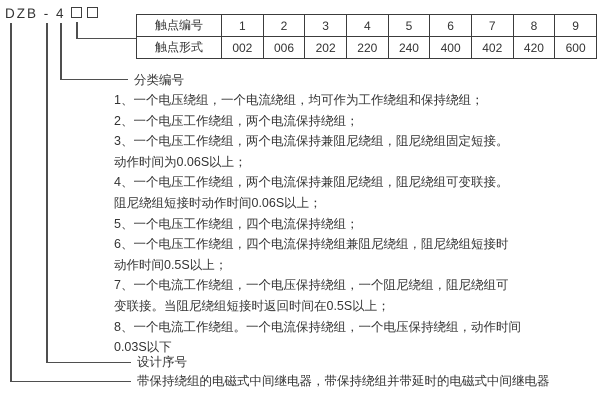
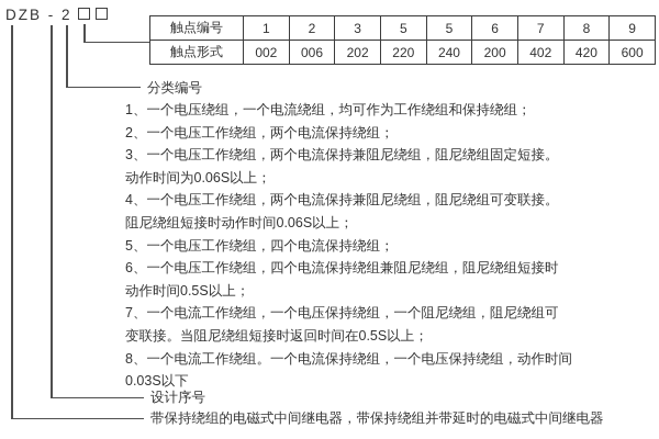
- DZB - 4
+ DZB - 2
- 触点编号	1	2	3	4	5	6	7	8	9
+ 触点编号	1	2	3	5	5	6	7	8	9
- 触点形式	002	006	202	220	240	400	402	420	600
+ 触点形式	002	006	202	220	240	200	402	420	600
  分类编号
  1、一个电压绕组，一个电流绕组，均可作为工作绕组和保持绕组；
  2、一个电压工作绕组，两个电流保持绕组；
  3、一个电压工作绕组，两个电流保持兼阻尼绕组，阻尼绕组固定短接。
  动作时间为0.06S以上；
  4、一个电压工作绕组，两个电流保持兼阻尼绕组，阻尼绕组可变联接。
  阻尼绕组短接时动作时间0.06S以上；
  5、一个电压工作绕组，四个电流保持绕组；
  6、一个电压工作绕组，四个电流保持绕组兼阻尼绕组，阻尼绕组短接时
  动作时间0.5S以上；
  7、一个电流工作绕组，一个电压保持绕组，一个阻尼绕组，阻尼绕组可
  变联接。当阻尼绕组短接时返回时间在0.5S以上；
  8、一个电流工作绕组。一个电流保持绕组，一个电压保持绕组，动作时间
  0.03S以下
  设计序号
  带保持绕组的电磁式中间继电器，带保持绕组并带延时的电磁式中间继电器
